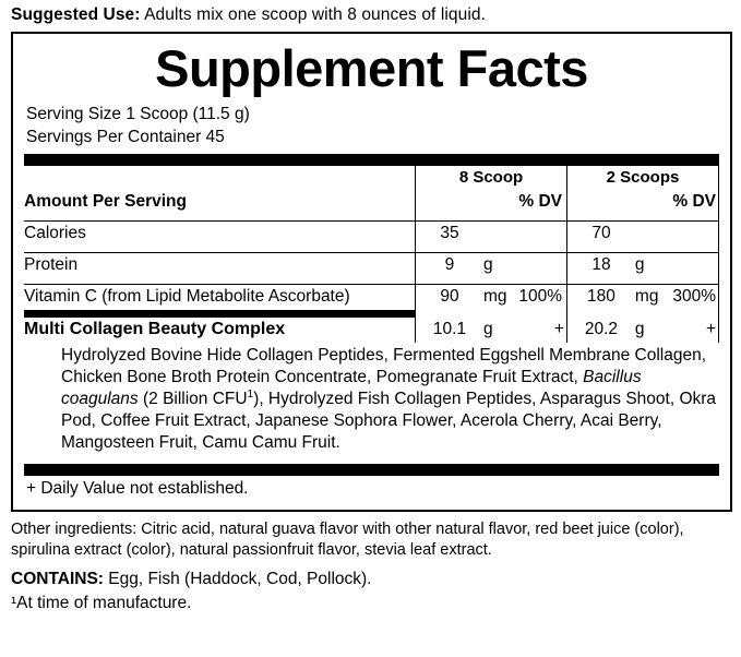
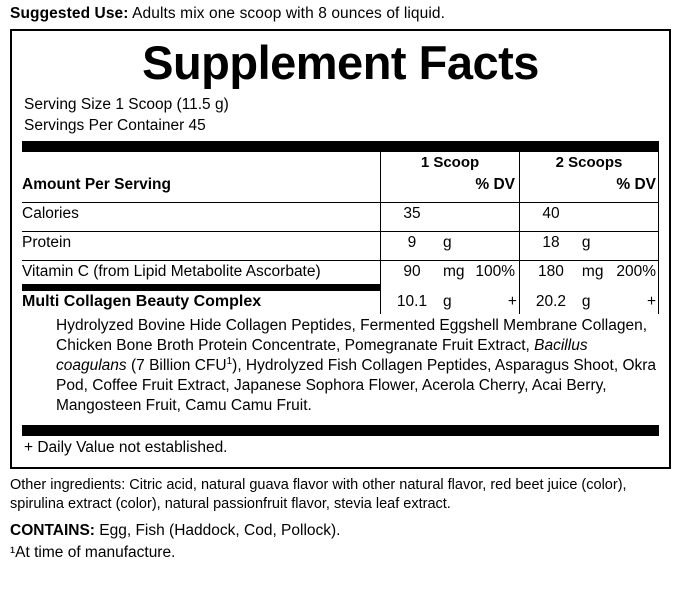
  Suggested Use: Adults mix one scoop with 8 ounces of liquid.
  Supplement Facts
  Serving Size 1 Scoop (11.5 g)
  Servings Per Container 45
- 	8 Scoop	2 Scoops
+ 	1 Scoop	2 Scoops
  Amount Per Serving			% DV			% DV
- Calories	35			70
+ Calories	35			40
  Protein	9	g		18	g
- Vitamin C (from Lipid Metabolite Ascorbate)	90	mg	100%	180	mg	300%
+ Vitamin C (from Lipid Metabolite Ascorbate)	90	mg	100%	180	mg	200%
  Multi Collagen Beauty Complex	10.1	g	+	20.2	g	+
- Hydrolyzed Bovine Hide Collagen Peptides, Fermented Eggshell Membrane Collagen, Chicken Bone Broth Protein Concentrate, Pomegranate Fruit Extract, Bacillus coagulans (2 Billion CFU1), Hydrolyzed Fish Collagen Peptides, Asparagus Shoot, Okra Pod, Coffee Fruit Extract, Japanese Sophora Flower, Acerola Cherry, Acai Berry, Mangosteen Fruit, Camu Camu Fruit.
+ Hydrolyzed Bovine Hide Collagen Peptides, Fermented Eggshell Membrane Collagen, Chicken Bone Broth Protein Concentrate, Pomegranate Fruit Extract, Bacillus coagulans (7 Billion CFU1), Hydrolyzed Fish Collagen Peptides, Asparagus Shoot, Okra Pod, Coffee Fruit Extract, Japanese Sophora Flower, Acerola Cherry, Acai Berry, Mangosteen Fruit, Camu Camu Fruit.
  + Daily Value not established.
  Other ingredients: Citric acid, natural guava flavor with other natural flavor, red beet juice (color), spirulina extract (color), natural passionfruit flavor, stevia leaf extract.
  CONTAINS: Egg, Fish (Haddock, Cod, Pollock).
  ¹At time of manufacture.
